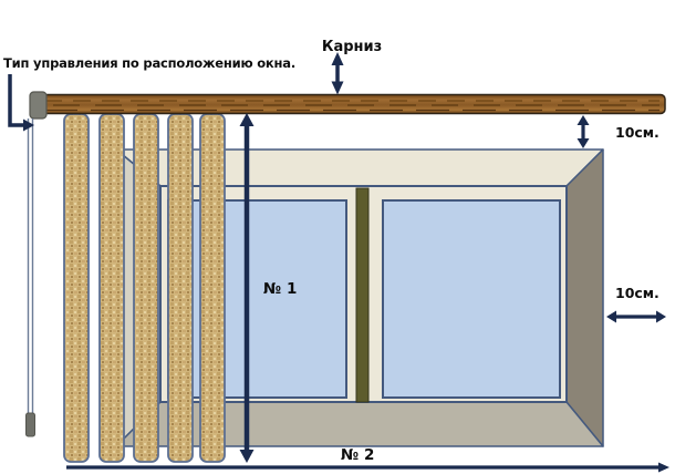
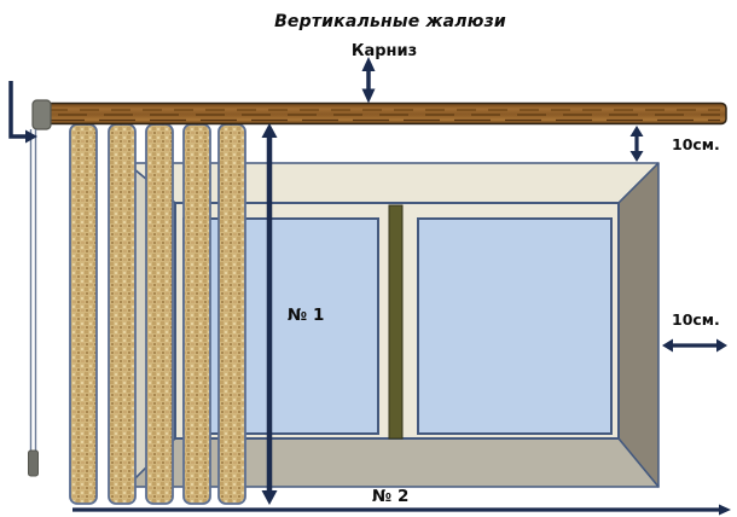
+ Вертикальные жалюзи
  Карниз
- Тип управления по расположению окна.
  10см.
  10см.
  № 1
  № 2
